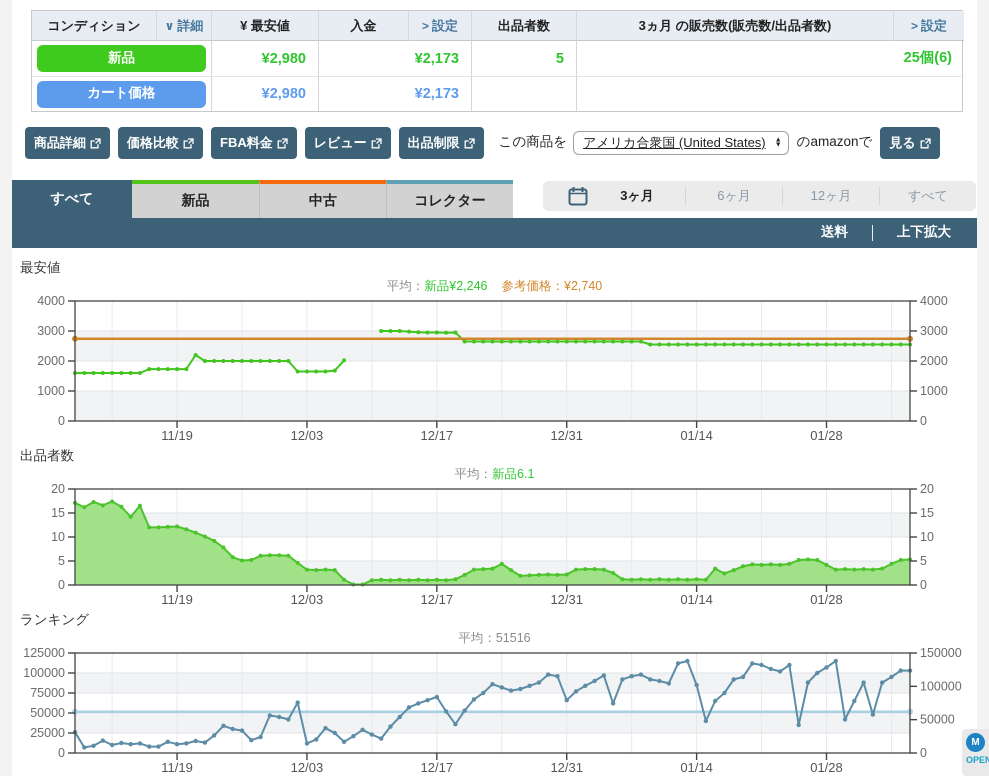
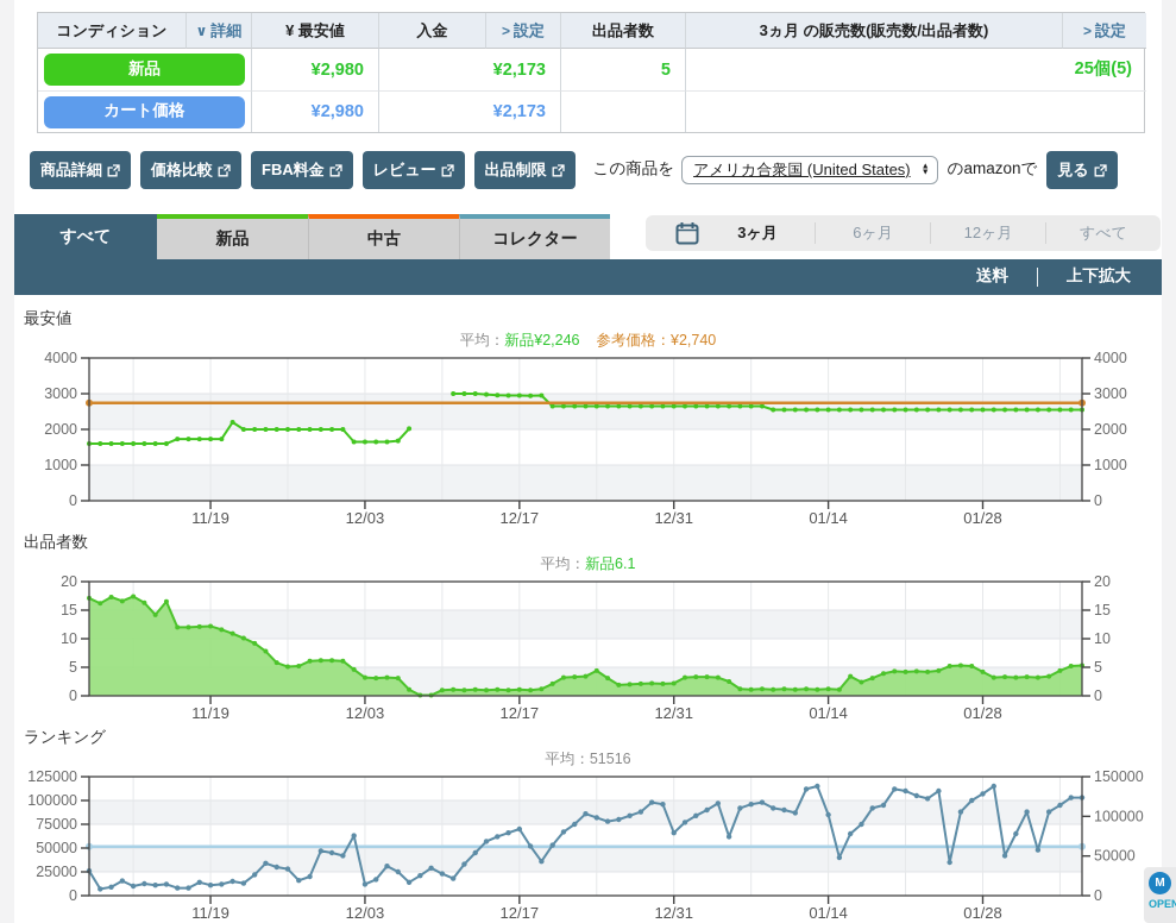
  コンディション
  ∨ 詳細
  ¥ 最安値
  入金
  > 設定
  出品者数
  3ヵ月 の販売数(販売数/出品者数)
  > 設定
  新品
  ¥2,980
  ¥2,173
  5
- 25個(6)
+ 25個(5)
  カート価格
  ¥2,980
  ¥2,173
  商品詳細
  価格比較
  FBA料金
  レビュー
  出品制限
  この商品を
  アメリカ合衆国 (United States)
  のamazonで
  見る
  送料
  上下拡大
  すべて
  新品
  中古
  コレクター
  3ヶ月
  6ヶ月
  12ヶ月
  すべて
  最安値
  平均：新品¥2,246 参考価格：¥2,740
  0
  1000
  2000
  3000
  4000
  0
  1000
  2000
  3000
  4000
  11/19
  12/03
  12/17
  12/31
  01/14
  01/28
  出品者数
  平均：新品6.1
  0
  5
  10
  15
  20
  0
  5
  10
  15
  20
  11/19
  12/03
  12/17
  12/31
  01/14
  01/28
  ランキング
  平均：51516
  0
  25000
  50000
  75000
  100000
  125000
  0
  50000
  100000
  150000
  11/19
  12/03
  12/17
  12/31
  01/14
  01/28
  M
  OPEN
